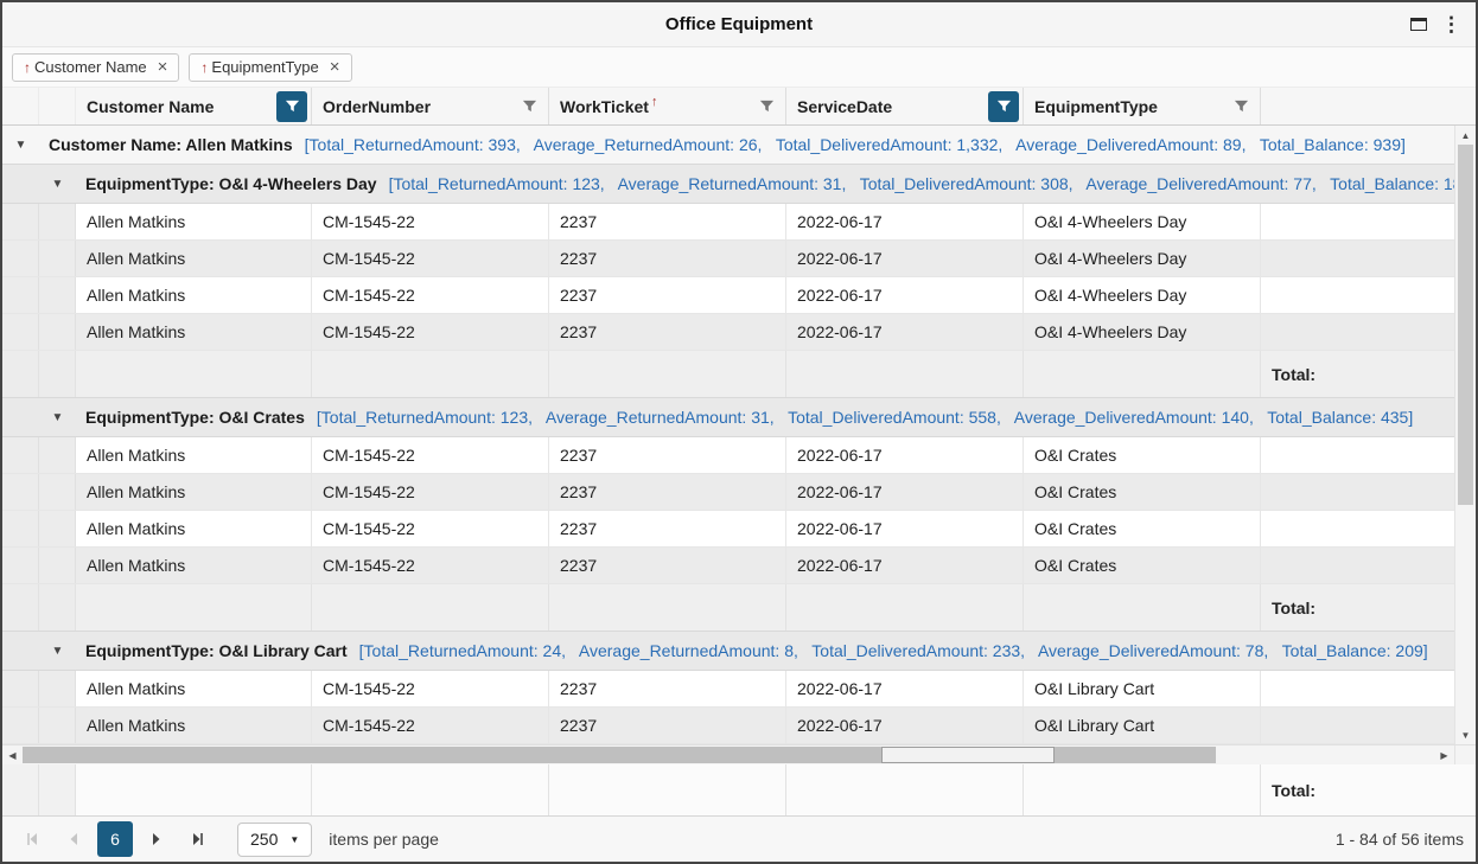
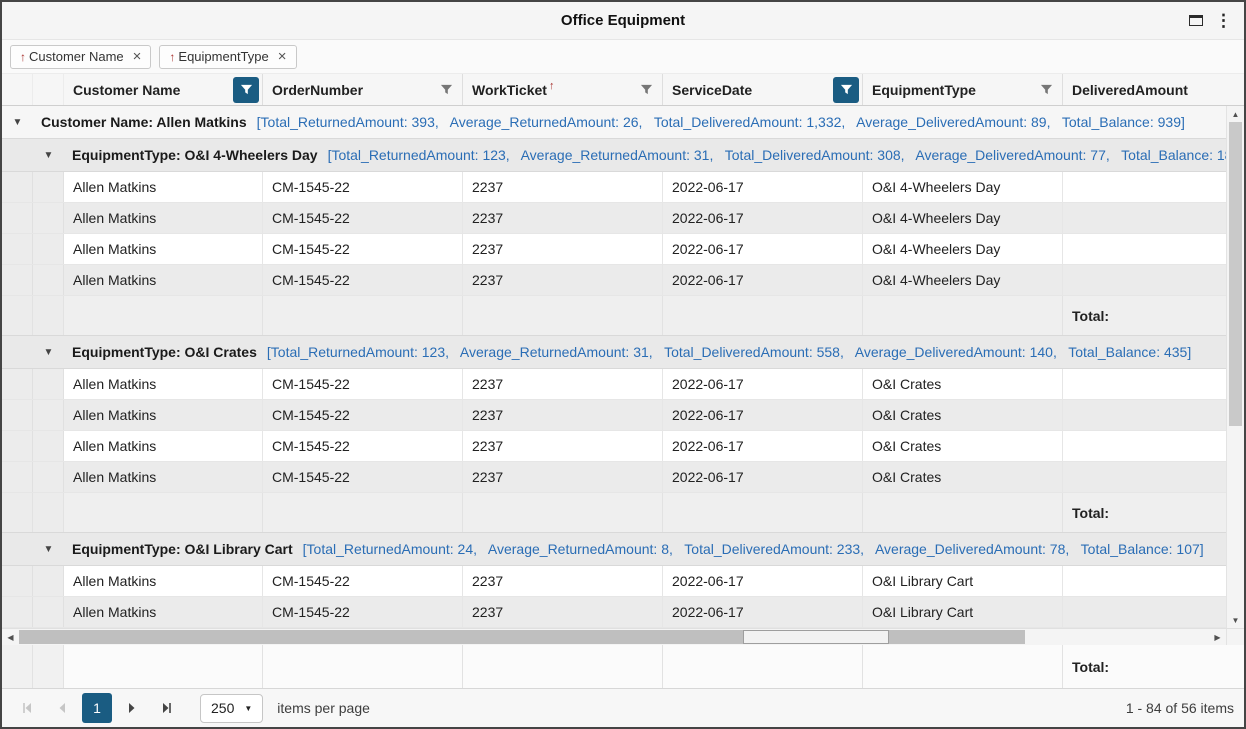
  Office Equipment
  ⋮
  ↑
  Customer Name
  ×
  ↑
  EquipmentType
  ×
  Customer Name
  OrderNumber
  WorkTicket
  ↑
  ServiceDate
  EquipmentType
+ DeliveredAmount
  ▼
  Customer Name: Allen Matkins
  [Total_ReturnedAmount: 393, Average_ReturnedAmount: 26, Total_DeliveredAmount: 1,332, Average_DeliveredAmount: 89, Total_Balance: 939]
  ▼
  EquipmentType: O&I 4-Wheelers Day
  [Total_ReturnedAmount: 123, Average_ReturnedAmount: 31, Total_DeliveredAmount: 308, Average_DeliveredAmount: 77, Total_Balance: 1
  Allen Matkins
  CM-1545-22
  2237
  2022-06-17
  O&I 4-Wheelers Day
  Allen Matkins
  CM-1545-22
  2237
  2022-06-17
  O&I 4-Wheelers Day
  Allen Matkins
  CM-1545-22
  2237
  2022-06-17
  O&I 4-Wheelers Day
  Allen Matkins
  CM-1545-22
  2237
  2022-06-17
  O&I 4-Wheelers Day
  Total:
  ▼
  EquipmentType: O&I Crates
  [Total_ReturnedAmount: 123, Average_ReturnedAmount: 31, Total_DeliveredAmount: 558, Average_DeliveredAmount: 140, Total_Balance: 435]
  Allen Matkins
  CM-1545-22
  2237
  2022-06-17
  O&I Crates
  Allen Matkins
  CM-1545-22
  2237
  2022-06-17
  O&I Crates
  Allen Matkins
  CM-1545-22
  2237
  2022-06-17
  O&I Crates
  Allen Matkins
  CM-1545-22
  2237
  2022-06-17
  O&I Crates
  Total:
  ▼
  EquipmentType: O&I Library Cart
- [Total_ReturnedAmount: 24, Average_ReturnedAmount: 8, Total_DeliveredAmount: 233, Average_DeliveredAmount: 78, Total_Balance: 209]
+ [Total_ReturnedAmount: 24, Average_ReturnedAmount: 8, Total_DeliveredAmount: 233, Average_DeliveredAmount: 78, Total_Balance: 107]
  Allen Matkins
  CM-1545-22
  2237
  2022-06-17
  O&I Library Cart
  Allen Matkins
  CM-1545-22
  2237
  2022-06-17
  O&I Library Cart
  ▲
  ▼
  ◀
  ▶
  Total:
- 6
+ 1
  250
  ▼
  items per page
  1 - 84 of 56 items
